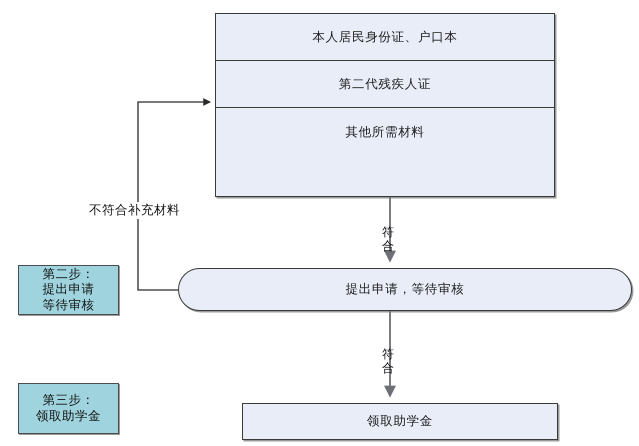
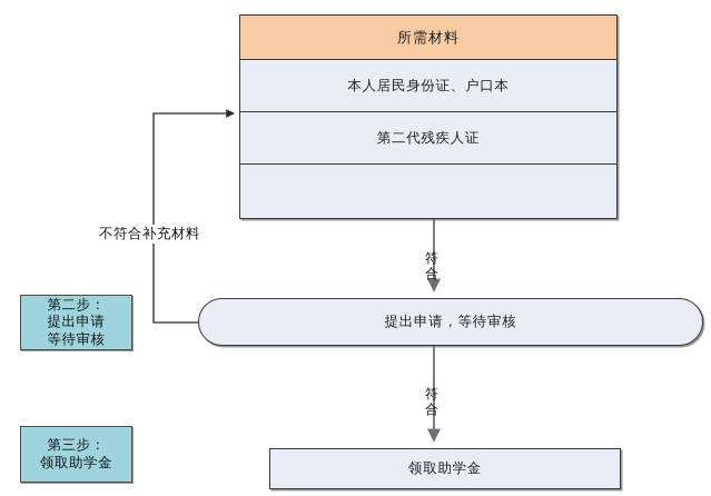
  第二步：
  提出申请
  等待审核
  第三步：
  领取助学金
+ 所需材料
  本人居民身份证、户口本
  第二代残疾人证
- 其他所需材料
  符合
  符合
  不符合补充材料
  提出申请，等待审核
  领取助学金
